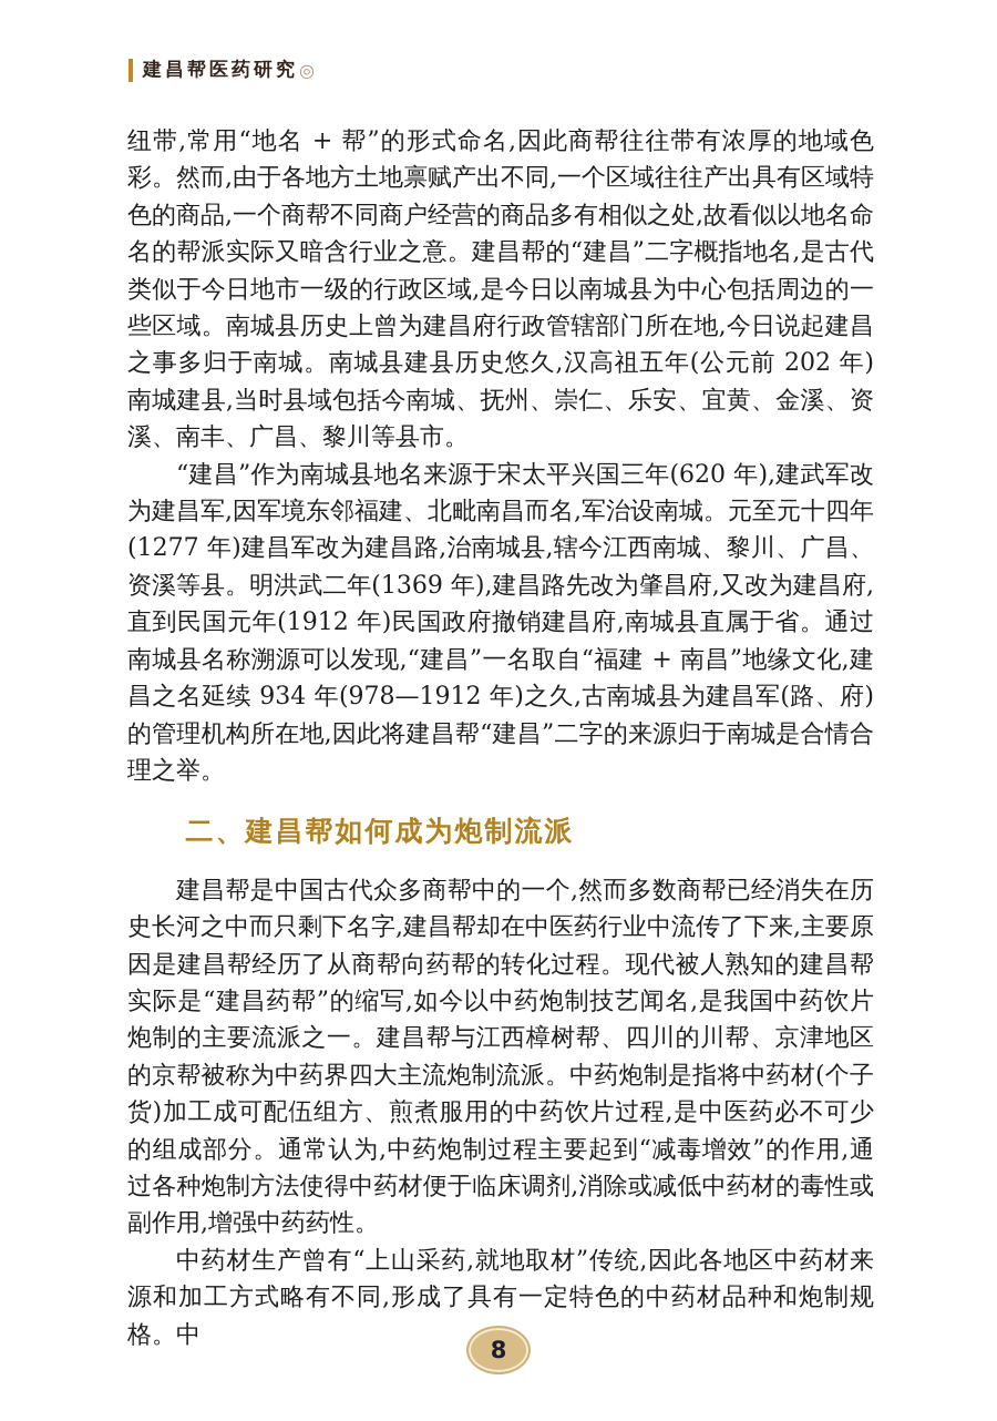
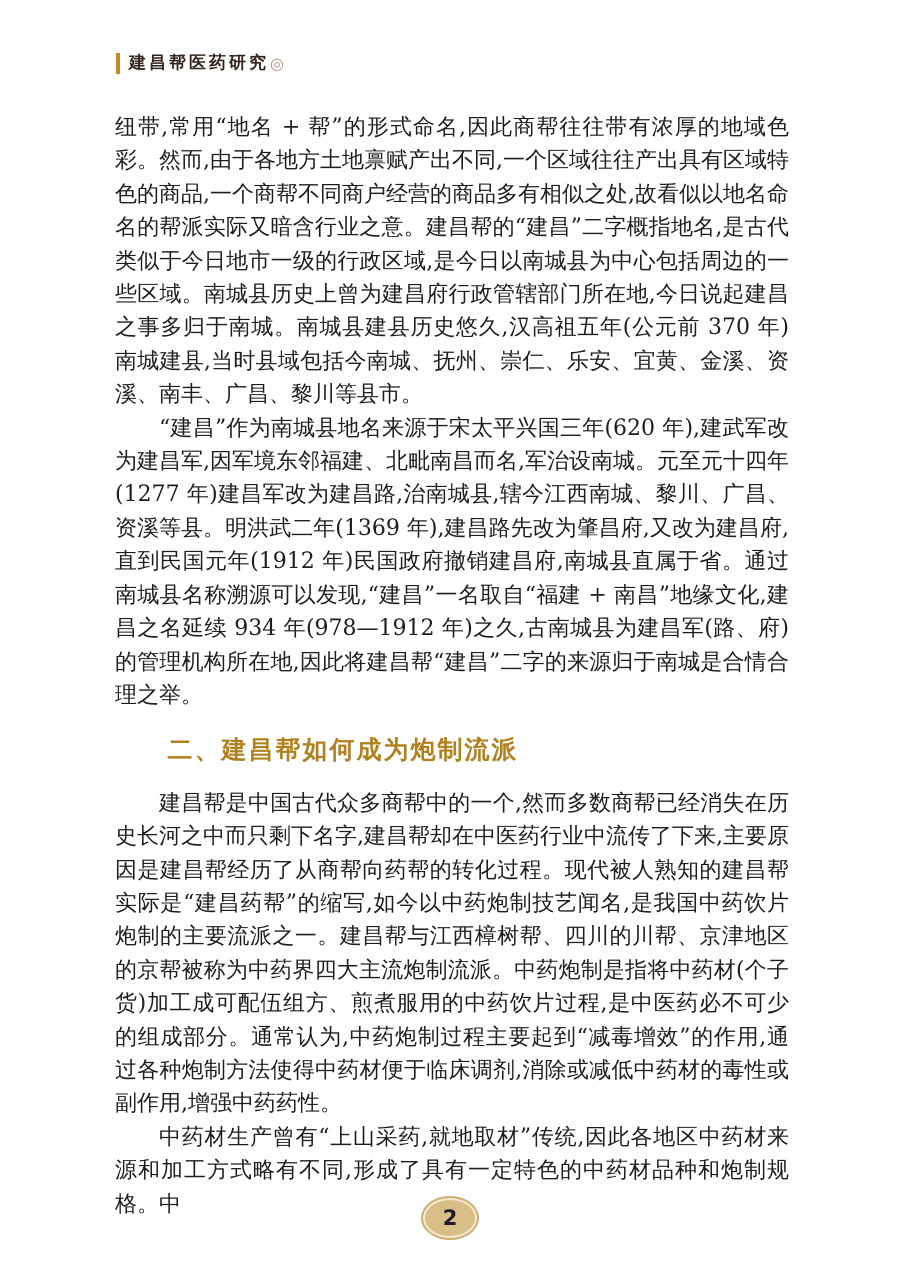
  建昌帮医药研究
  ◎
- 纽带,常用“地名 + 帮”的形式命名,因此商帮往往带有浓厚的地域色彩。然而,由于各地方土地禀赋产出不同,一个区域往往产出具有区域特色的商品,一个商帮不同商户经营的商品多有相似之处,故看似以地名命名的帮派实际又暗含行业之意。建昌帮的“建昌”二字概指地名,是古代类似于今日地市一级的行政区域,是今日以南城县为中心包括周边的一些区域。南城县历史上曾为建昌府行政管辖部门所在地,今日说起建昌之事多归于南城。南城县建县历史悠久,汉高祖五年(公元前 202 年)南城建县,当时县域包括今南城、抚州、崇仁、乐安、宜黄、金溪、资溪、南丰、广昌、黎川等县市。
+ 纽带,常用“地名 + 帮”的形式命名,因此商帮往往带有浓厚的地域色彩。然而,由于各地方土地禀赋产出不同,一个区域往往产出具有区域特色的商品,一个商帮不同商户经营的商品多有相似之处,故看似以地名命名的帮派实际又暗含行业之意。建昌帮的“建昌”二字概指地名,是古代类似于今日地市一级的行政区域,是今日以南城县为中心包括周边的一些区域。南城县历史上曾为建昌府行政管辖部门所在地,今日说起建昌之事多归于南城。南城县建县历史悠久,汉高祖五年(公元前 370 年)南城建县,当时县域包括今南城、抚州、崇仁、乐安、宜黄、金溪、资溪、南丰、广昌、黎川等县市。
  “建昌”作为南城县地名来源于宋太平兴国三年(620 年),建武军改为建昌军,因军境东邻福建、北毗南昌而名,军治设南城。元至元十四年(1277 年)建昌军改为建昌路,治南城县,辖今江西南城、黎川、广昌、资溪等县。明洪武二年(1369 年),建昌路先改为肇昌府,又改为建昌府,直到民国元年(1912 年)民国政府撤销建昌府,南城县直属于省。通过南城县名称溯源可以发现,“建昌”一名取自“福建 + 南昌”地缘文化,建昌之名延续 934 年(978—1912 年)之久,古南城县为建昌军(路、府)的管理机构所在地,因此将建昌帮“建昌”二字的来源归于南城是合情合理之举。
  二、建昌帮如何成为炮制流派
  建昌帮是中国古代众多商帮中的一个,然而多数商帮已经消失在历史长河之中而只剩下名字,建昌帮却在中医药行业中流传了下来,主要原因是建昌帮经历了从商帮向药帮的转化过程。现代被人熟知的建昌帮实际是“建昌药帮”的缩写,如今以中药炮制技艺闻名,是我国中药饮片炮制的主要流派之一。建昌帮与江西樟树帮、四川的川帮、京津地区的京帮被称为中药界四大主流炮制流派。中药炮制是指将中药材(个子货)加工成可配伍组方、煎煮服用的中药饮片过程,是中医药必不可少的组成部分。通常认为,中药炮制过程主要起到“减毒增效”的作用,通过各种炮制方法使得中药材便于临床调剂,消除或减低中药材的毒性或副作用,增强中药药性。
  中药材生产曾有“上山采药,就地取材”传统,因此各地区中药材来源和加工方式略有不同,形成了具有一定特色的中药材品种和炮制规格。中
- 8
+ 2
